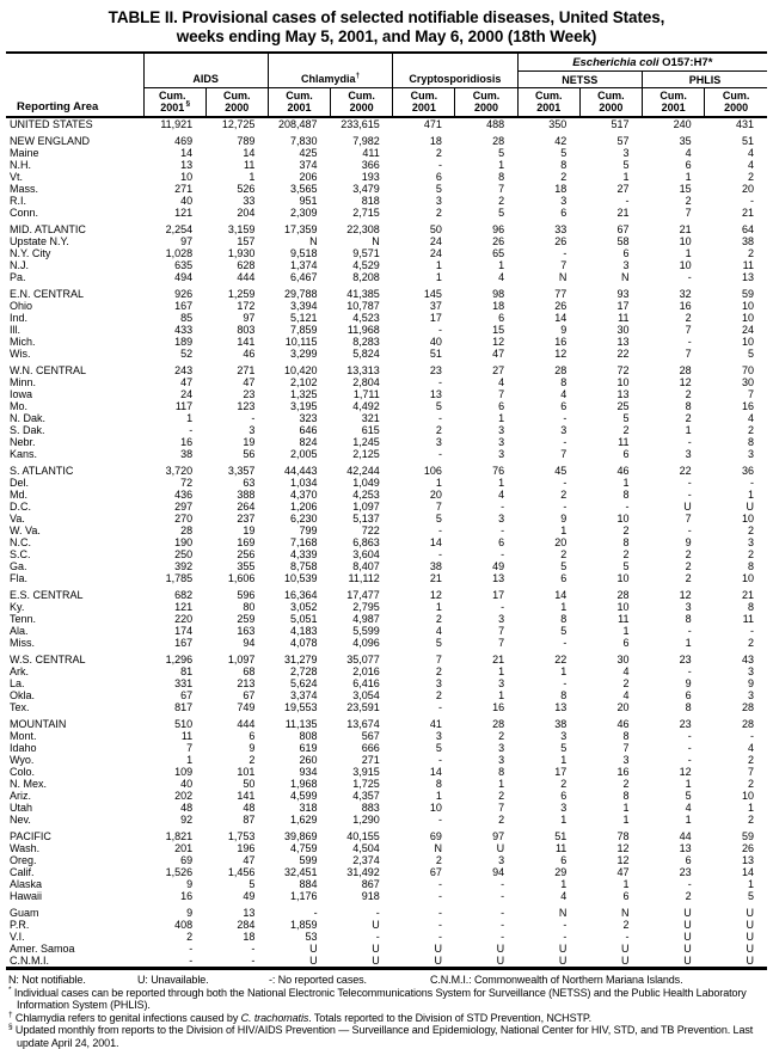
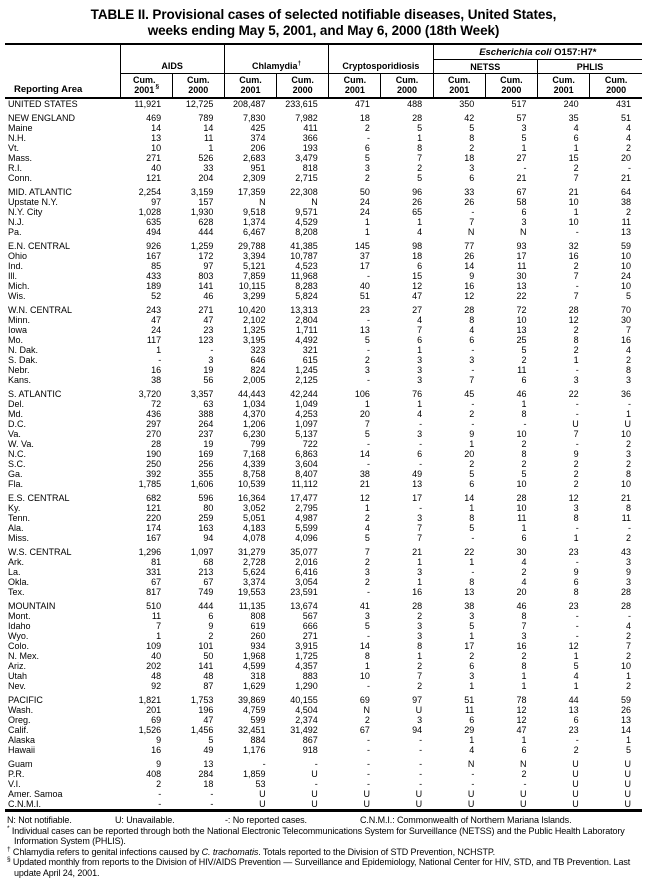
  TABLE II. Provisional cases of selected notifiable diseases, United States,
  weeks ending May 5, 2001, and May 6, 2000 (18th Week)
  				Escherichia coli O157:H7*
  	AIDS	Chlamydia	Cryptosporidiosis	NETSS	PHLIS
  Reporting Area	Cum. 2001	Cum. 2000	Cum. 2001	Cum. 2000	Cum. 2001	Cum. 2000	Cum. 2001	Cum. 2000	Cum. 2001	Cum. 2000
  UNITED STATES	11,921	12,725	208,487	233,615	471	488	350	517	240	431
  NEW ENGLAND	469	789	7,830	7,982	18	28	42	57	35	51
  Maine	14	14	425	411	2	5	5	3	4	4
  N.H.	13	11	374	366	-	1	8	5	6	4
  Vt.	10	1	206	193	6	8	2	1	1	2
- Mass.	271	526	3,565	3,479	5	7	18	27	15	20
+ Mass.	271	526	2,683	3,479	5	7	18	27	15	20
  R.I.	40	33	951	818	3	2	3	-	2	-
  Conn.	121	204	2,309	2,715	2	5	6	21	7	21
  MID. ATLANTIC	2,254	3,159	17,359	22,308	50	96	33	67	21	64
  Upstate N.Y.	97	157	N	N	24	26	26	58	10	38
  N.Y. City	1,028	1,930	9,518	9,571	24	65	-	6	1	2
  N.J.	635	628	1,374	4,529	1	1	7	3	10	11
  Pa.	494	444	6,467	8,208	1	4	N	N	-	13
  E.N. CENTRAL	926	1,259	29,788	41,385	145	98	77	93	32	59
  Ohio	167	172	3,394	10,787	37	18	26	17	16	10
  Ind.	85	97	5,121	4,523	17	6	14	11	2	10
  Ill.	433	803	7,859	11,968	-	15	9	30	7	24
  Mich.	189	141	10,115	8,283	40	12	16	13	-	10
  Wis.	52	46	3,299	5,824	51	47	12	22	7	5
  W.N. CENTRAL	243	271	10,420	13,313	23	27	28	72	28	70
  Minn.	47	47	2,102	2,804	-	4	8	10	12	30
  Iowa	24	23	1,325	1,711	13	7	4	13	2	7
  Mo.	117	123	3,195	4,492	5	6	6	25	8	16
  N. Dak.	1	-	323	321	-	1	-	5	2	4
  S. Dak.	-	3	646	615	2	3	3	2	1	2
  Nebr.	16	19	824	1,245	3	3	-	11	-	8
  Kans.	38	56	2,005	2,125	-	3	7	6	3	3
  S. ATLANTIC	3,720	3,357	44,443	42,244	106	76	45	46	22	36
  Del.	72	63	1,034	1,049	1	1	-	1	-	-
  Md.	436	388	4,370	4,253	20	4	2	8	-	1
  D.C.	297	264	1,206	1,097	7	-	-	-	U	U
  Va.	270	237	6,230	5,137	5	3	9	10	7	10
  W. Va.	28	19	799	722	-	-	1	2	-	2
  N.C.	190	169	7,168	6,863	14	6	20	8	9	3
  S.C.	250	256	4,339	3,604	-	-	2	2	2	2
  Ga.	392	355	8,758	8,407	38	49	5	5	2	8
  Fla.	1,785	1,606	10,539	11,112	21	13	6	10	2	10
  E.S. CENTRAL	682	596	16,364	17,477	12	17	14	28	12	21
  Ky.	121	80	3,052	2,795	1	-	1	10	3	8
  Tenn.	220	259	5,051	4,987	2	3	8	11	8	11
  Ala.	174	163	4,183	5,599	4	7	5	1	-	-
  Miss.	167	94	4,078	4,096	5	7	-	6	1	2
  W.S. CENTRAL	1,296	1,097	31,279	35,077	7	21	22	30	23	43
  Ark.	81	68	2,728	2,016	2	1	1	4	-	3
  La.	331	213	5,624	6,416	3	3	-	2	9	9
  Okla.	67	67	3,374	3,054	2	1	8	4	6	3
  Tex.	817	749	19,553	23,591	-	16	13	20	8	28
  MOUNTAIN	510	444	11,135	13,674	41	28	38	46	23	28
  Mont.	11	6	808	567	3	2	3	8	-	-
  Idaho	7	9	619	666	5	3	5	7	-	4
  Wyo.	1	2	260	271	-	3	1	3	-	2
  Colo.	109	101	934	3,915	14	8	17	16	12	7
  N. Mex.	40	50	1,968	1,725	8	1	2	2	1	2
  Ariz.	202	141	4,599	4,357	1	2	6	8	5	10
  Utah	48	48	318	883	10	7	3	1	4	1
  Nev.	92	87	1,629	1,290	-	2	1	1	1	2
  PACIFIC	1,821	1,753	39,869	40,155	69	97	51	78	44	59
  Wash.	201	196	4,759	4,504	N	U	11	12	13	26
  Oreg.	69	47	599	2,374	2	3	6	12	6	13
  Calif.	1,526	1,456	32,451	31,492	67	94	29	47	23	14
  Alaska	9	5	884	867	-	-	1	1	-	1
  Hawaii	16	49	1,176	918	-	-	4	6	2	5
  Guam	9	13	-	-	-	-	N	N	U	U
  P.R.	408	284	1,859	U	-	-	-	2	U	U
  V.I.	2	18	53	-	-	-	-	-	U	U
  Amer. Samoa	-	-	U	U	U	U	U	U	U	U
  C.N.M.I.	-	-	U	U	U	U	U	U	U	U
  N: Not notifiable.
  U: Unavailable.
  -: No reported cases.
  C.N.M.I.: Commonwealth of Northern Mariana Islands.
  Individual cases can be reported through both the National Electronic Telecommunications System for Surveillance (NETSS) and the Public Health Laboratory Information System (PHLIS).
  Chlamydia refers to genital infections caused by C. trachomatis. Totals reported to the Division of STD Prevention, NCHSTP.
  Updated monthly from reports to the Division of HIV/AIDS Prevention — Surveillance and Epidemiology, National Center for HIV, STD, and TB Prevention. Last update April 24, 2001.
